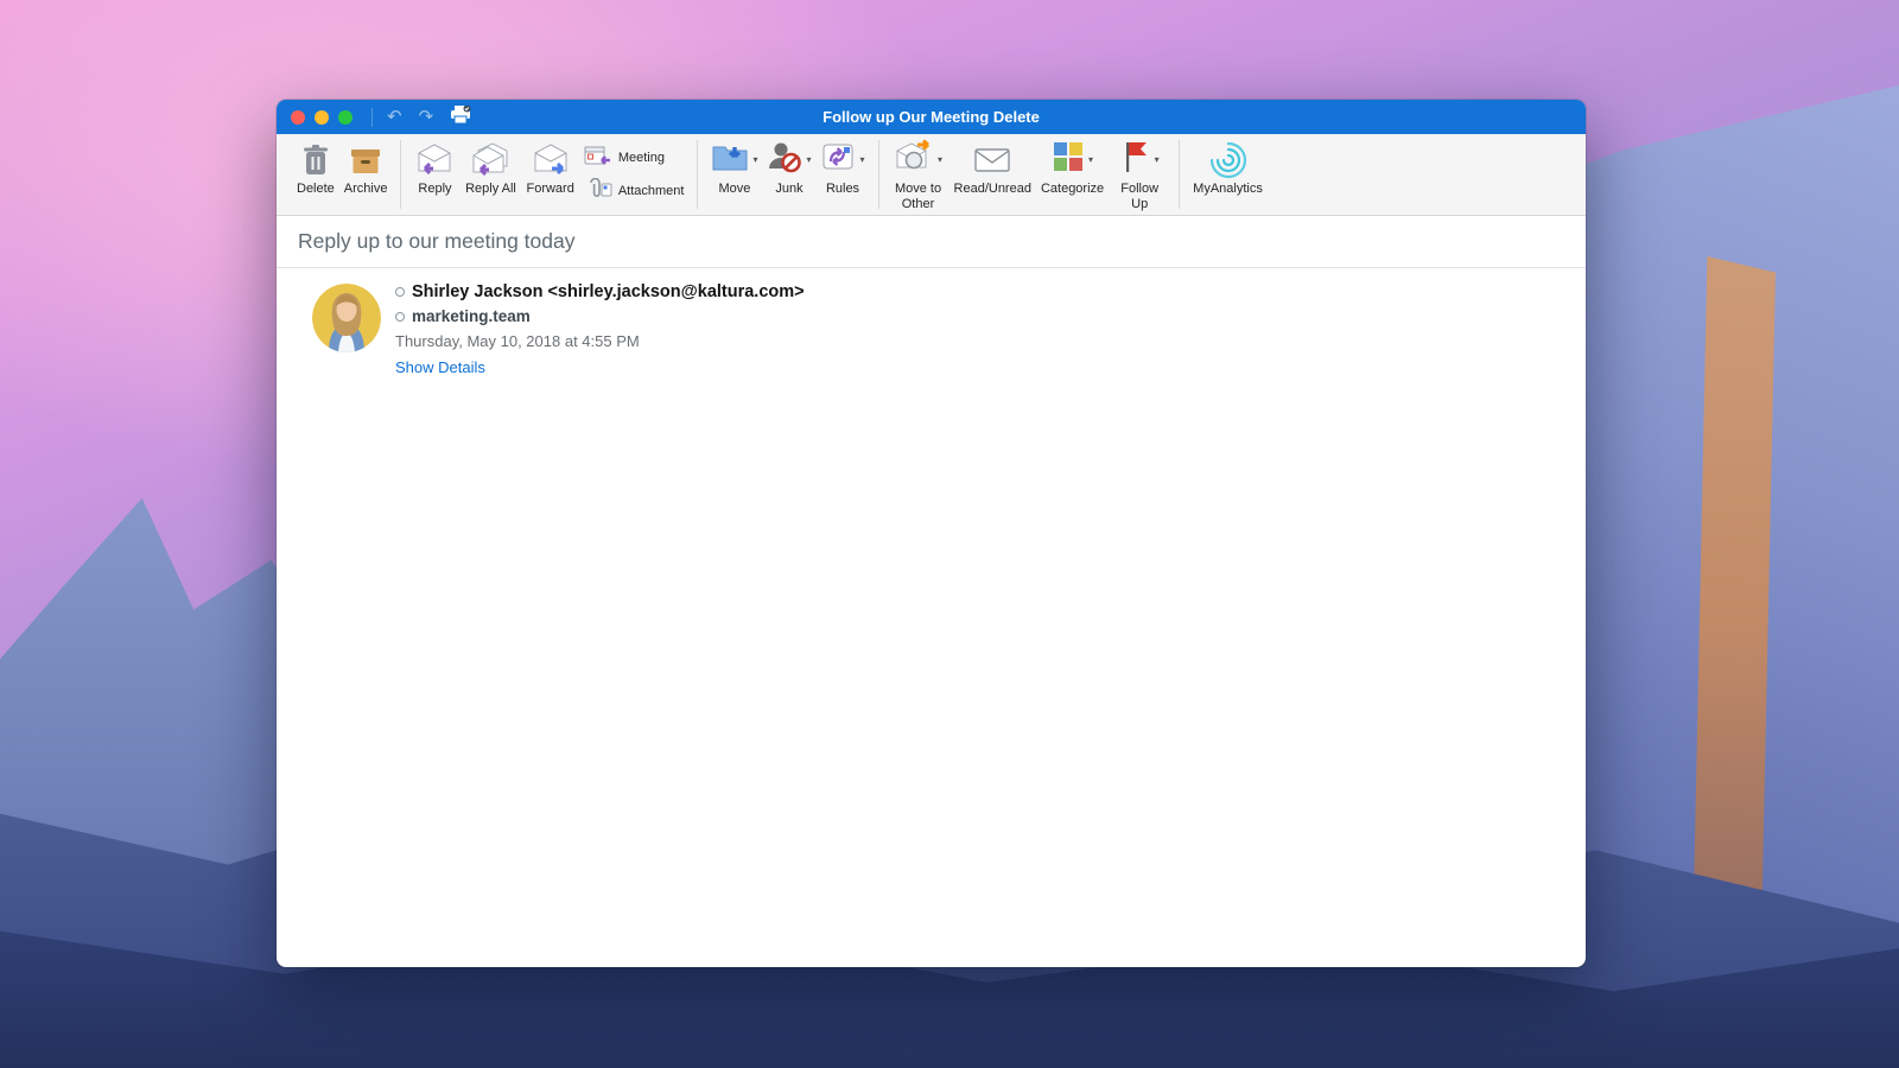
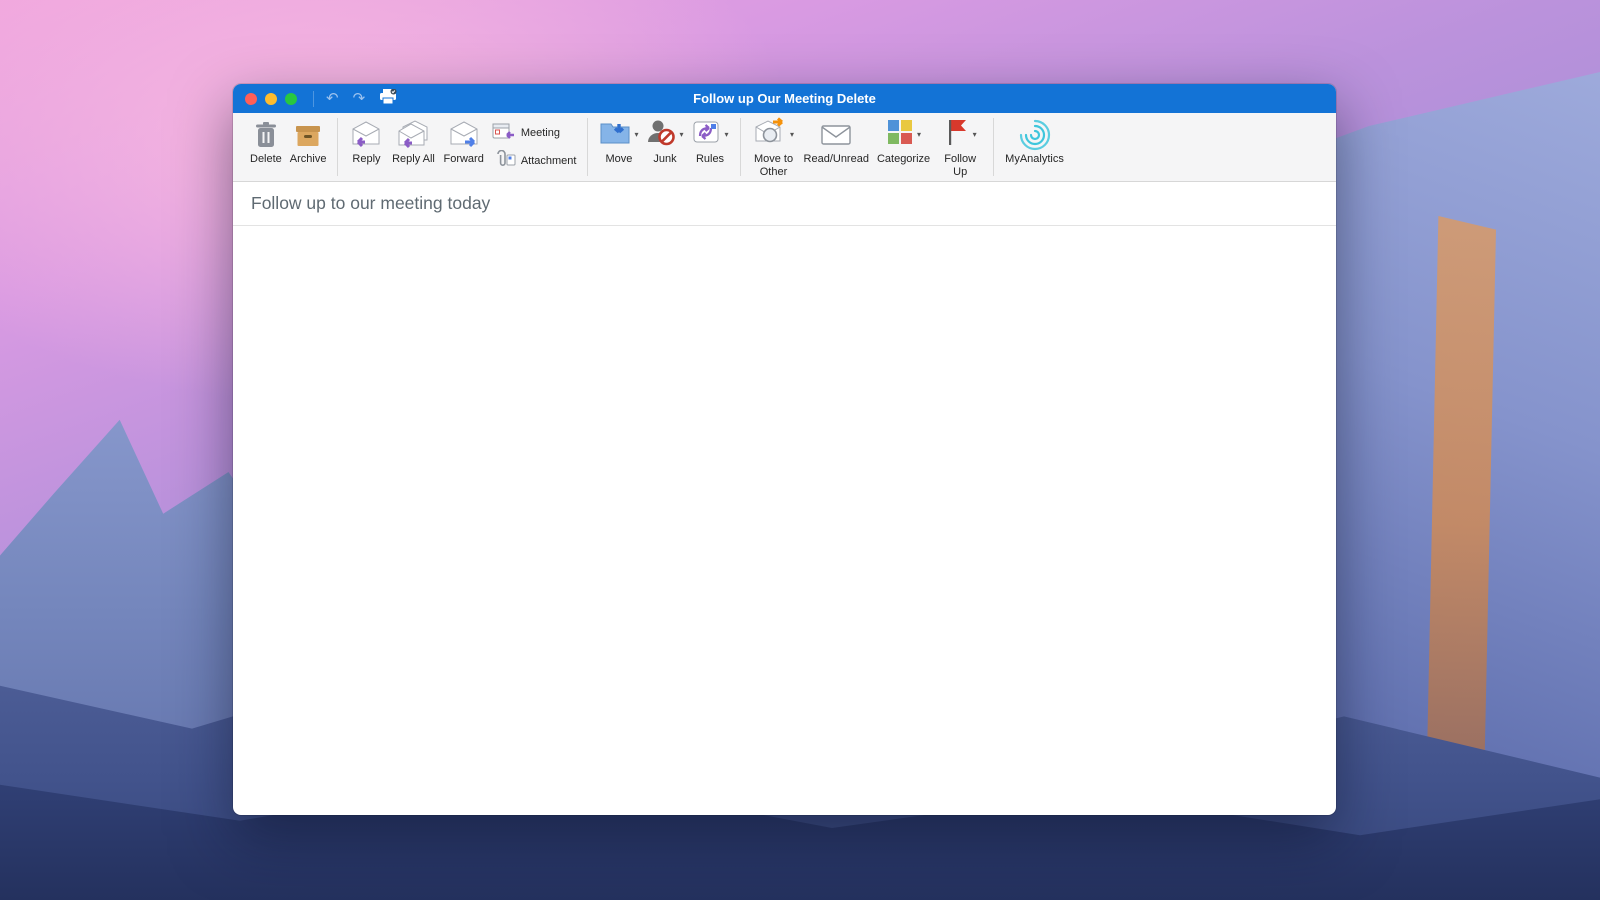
  ↶
  ↷
  Follow up Our Meeting Delete
  Delete
  Archive
  Reply
  Reply All
  Forward
  Meeting
  Attachment
  ▾
  Move
  ▾
  Junk
  ▾
  Rules
  ▾
  Move to Other
  Read/Unread
  ▾
  Categorize
  ▾
  Follow Up
  MyAnalytics
- Reply up to our meeting today
+ Follow up to our meeting today
- Shirley Jackson <shirley.jackson@kaltura.com>
- marketing.team
- Thursday, May 10, 2018 at 4:55 PM
- Show Details
